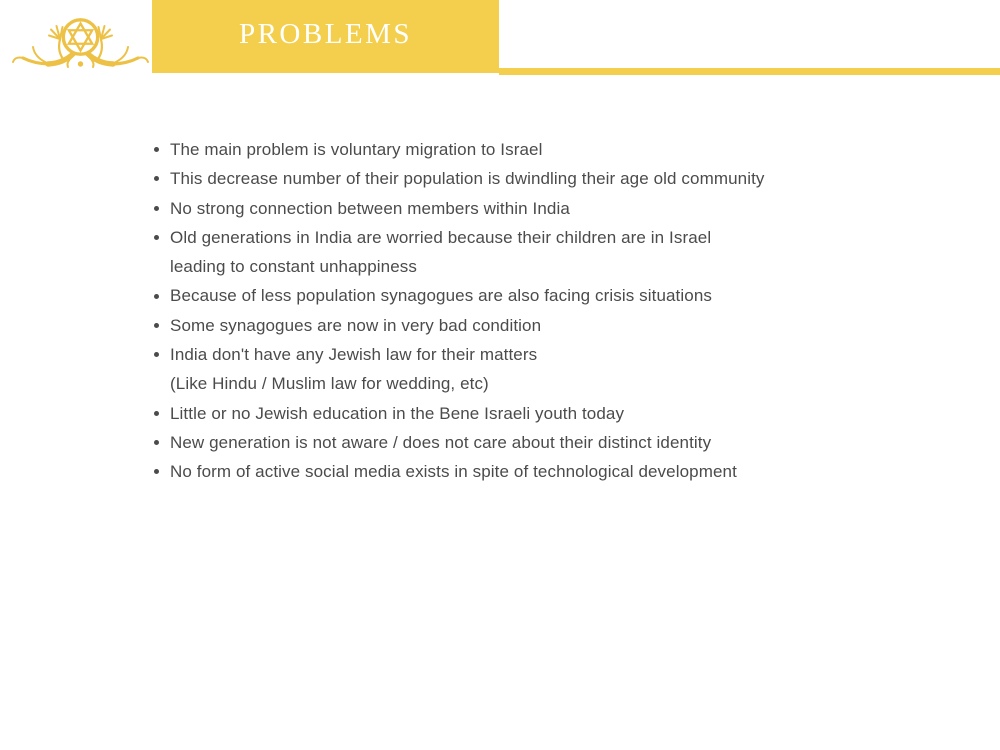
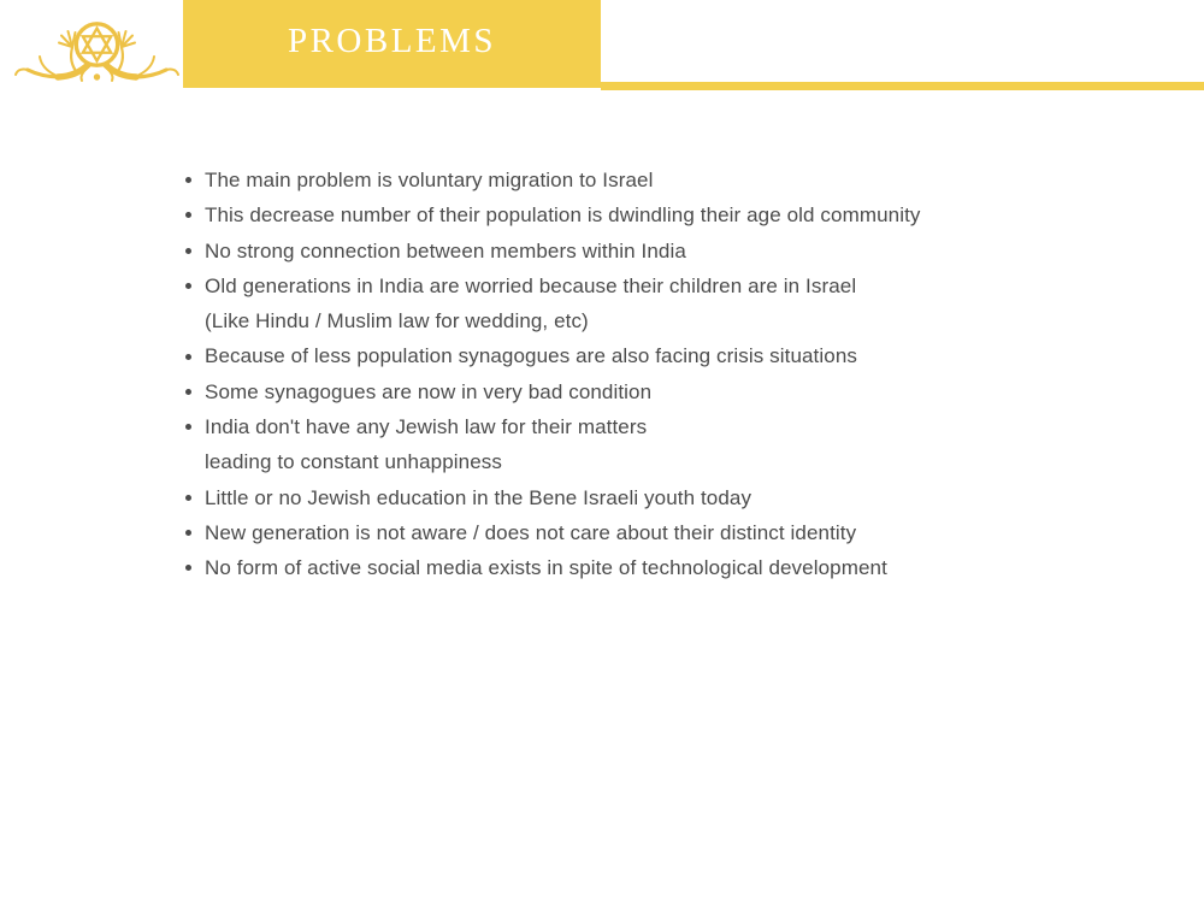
  PROBLEMS
  The main problem is voluntary migration to Israel
  This decrease number of their population is dwindling their age old community
  No strong connection between members within India
  Old generations in India are worried because their children are in Israel
- leading to constant unhappiness
+ (Like Hindu / Muslim law for wedding, etc)
  Because of less population synagogues are also facing crisis situations
  Some synagogues are now in very bad condition
  India don't have any Jewish law for their matters
- (Like Hindu / Muslim law for wedding, etc)
+ leading to constant unhappiness
  Little or no Jewish education in the Bene Israeli youth today
  New generation is not aware / does not care about their distinct identity
  No form of active social media exists in spite of technological development
